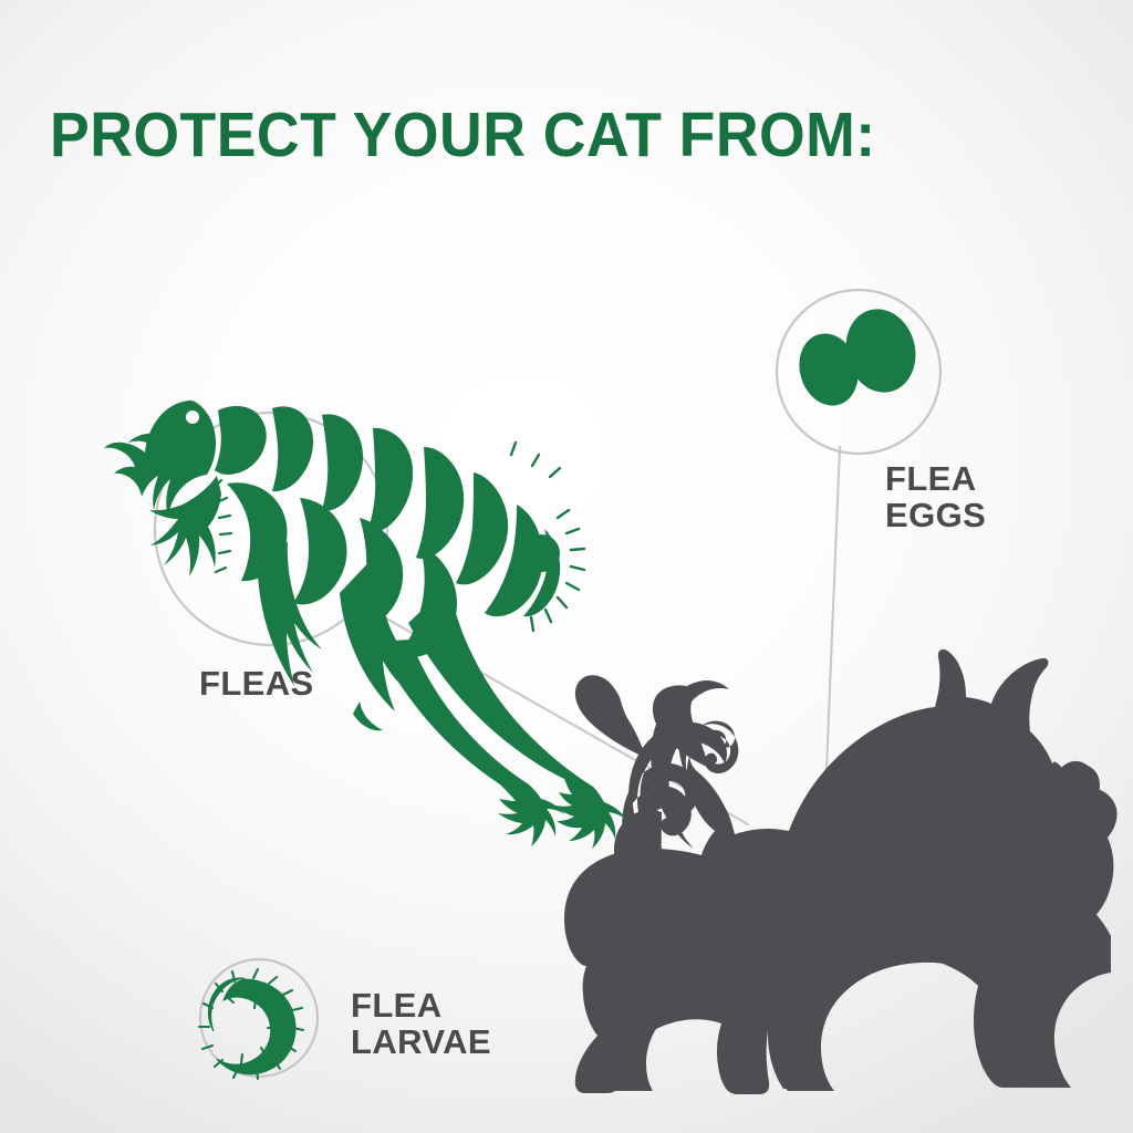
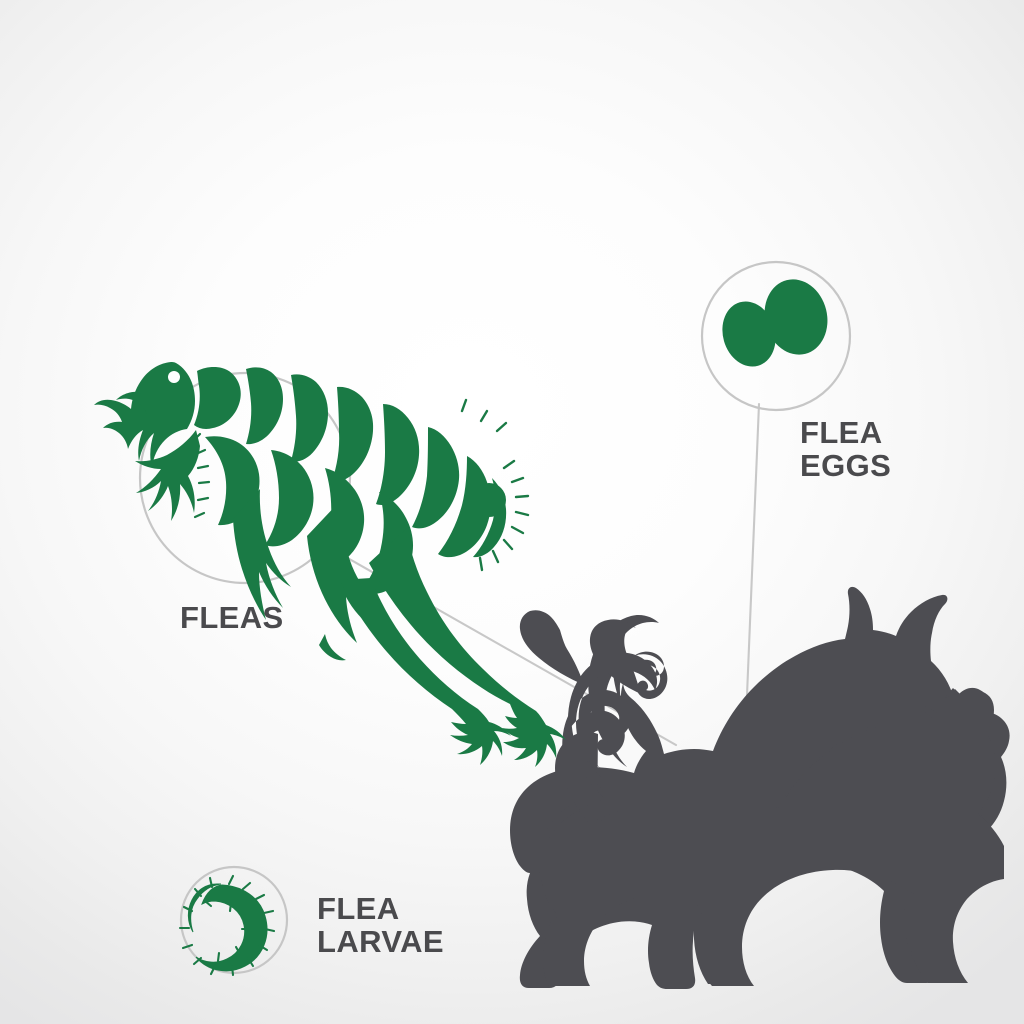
- PROTECT YOUR CAT FROM:
  FLEAS
  FLEA
  EGGS
  FLEA
  LARVAE
